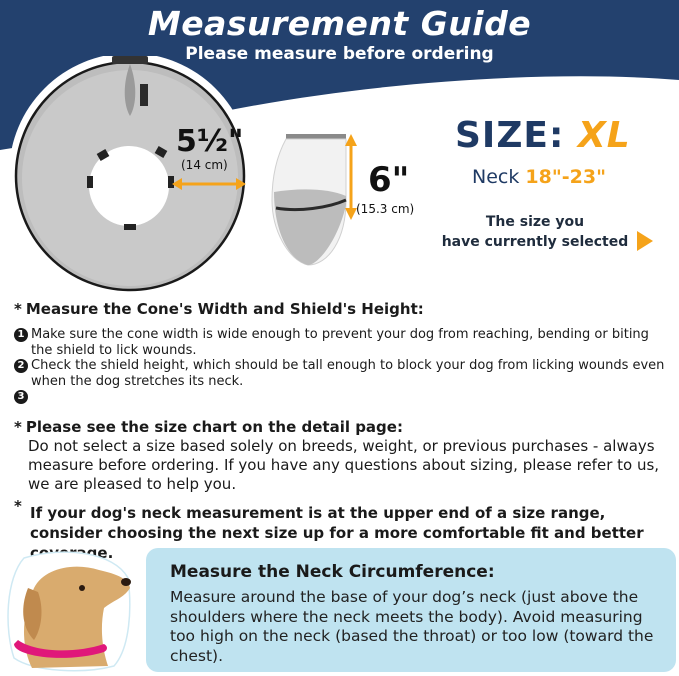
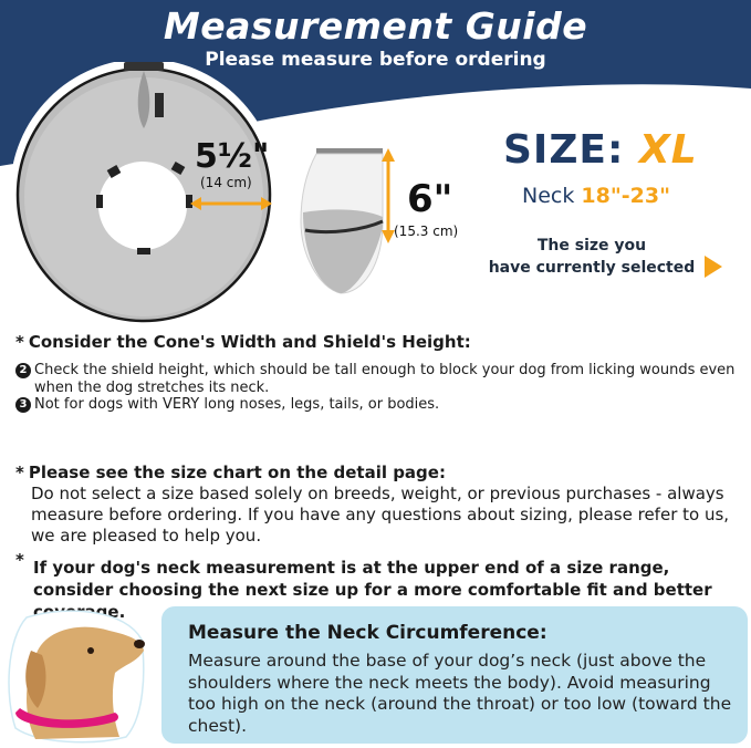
  Measurement Guide
  Please measure before ordering
  5½"
  (14 cm)
  6"
  (15.3 cm)
  SIZE: XL
  Neck 18"-23"
  The size you
  have currently selected
- * Measure the Cone's Width and Shield's Height:
+ * Consider the Cone's Width and Shield's Height:
- 1
- Make sure the cone width is wide enough to prevent your dog from reaching, bending or biting the shield to lick wounds.
  2
  Check the shield height, which should be tall enough to block your dog from licking wounds even when the dog stretches its neck.
  3
+ Not for dogs with VERY long noses, legs, tails, or bodies.
  * Please see the size chart on the detail page:
  Do not select a size based solely on breeds, weight, or previous purchases - always measure before ordering. If you have any questions about sizing, please refer to us, we are pleased to help you.
  *
  If your dog's neck measurement is at the upper end of a size range, consider choosing the next size up for a more comfortable fit and better cge.
  Measure the Neck Circumference:
- Measure around the base of your dog’s neck (just above the shoulders where the neck meets the body). Avoid measuring too high on the neck (based the throat) or too low (toward the chest).
+ Measure around the base of your dog’s neck (just above the shoulders where the neck meets the body). Avoid measuring too high on the neck (around the throat) or too low (toward the chest).
